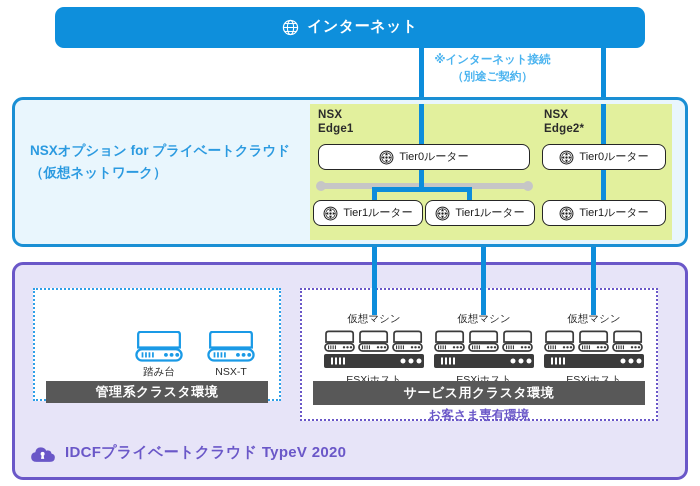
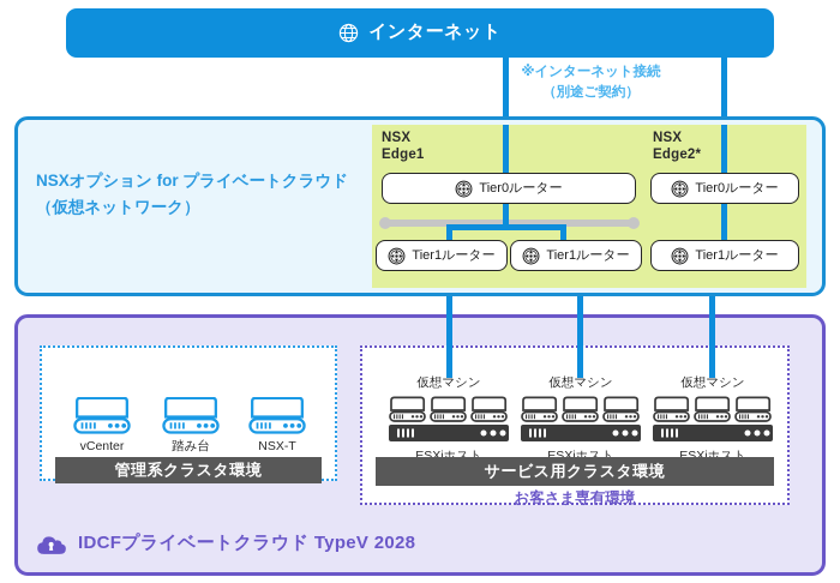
  インターネット
  ※インターネット接続
  （別途ご契約）
  NSXオプション for プライベートクラウド
  （仮想ネットワーク）
  NSX
  Edge1
  NSX
  Edge2*
  Tier0ルーター
  Tier1ルーター
  Tier1ルーター
  Tier0ルーター
  Tier1ルーター
+ vCenter
  踏み台
  NSX-T
  仮想マシン
  ESXiホスト
  仮想マシン
  ESXiホスト
  仮想マシン
  ESXiホスト
  管理系クラスタ環境
  サービス用クラスタ環境
  お客さま専有環境
- IDCFプライベートクラウド TypeV 2020
+ IDCFプライベートクラウド TypeV 2028
